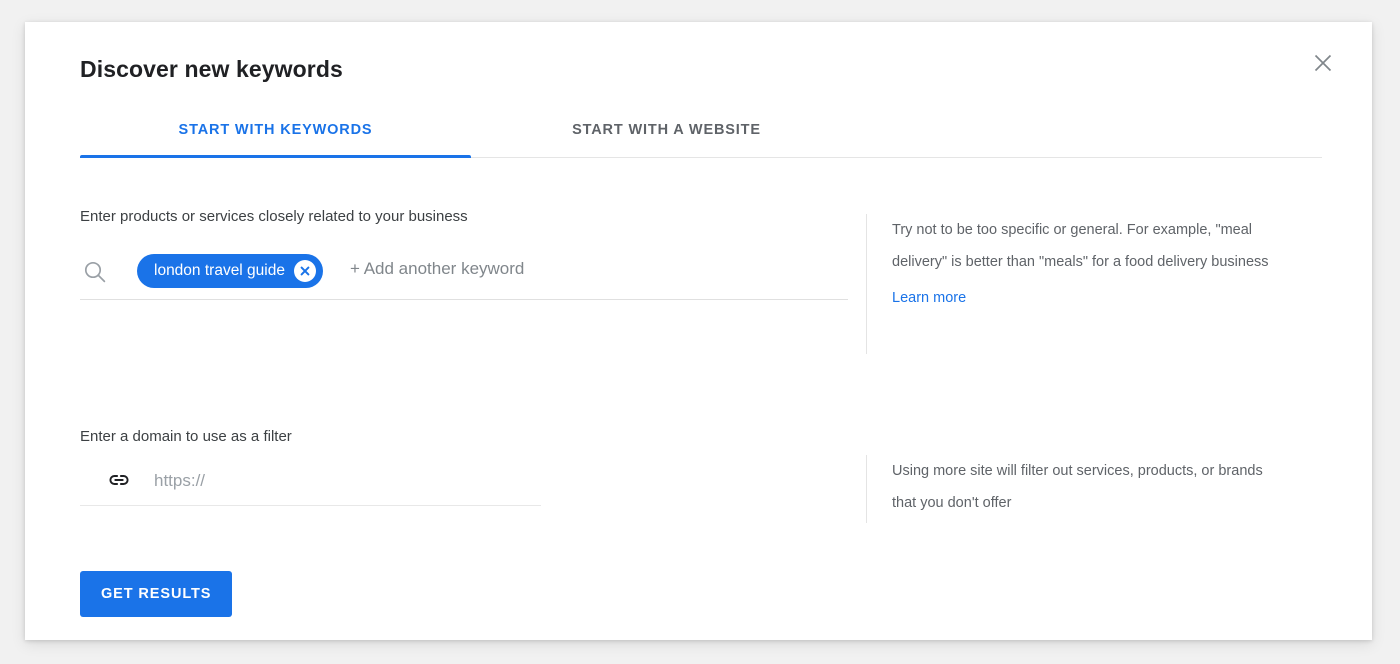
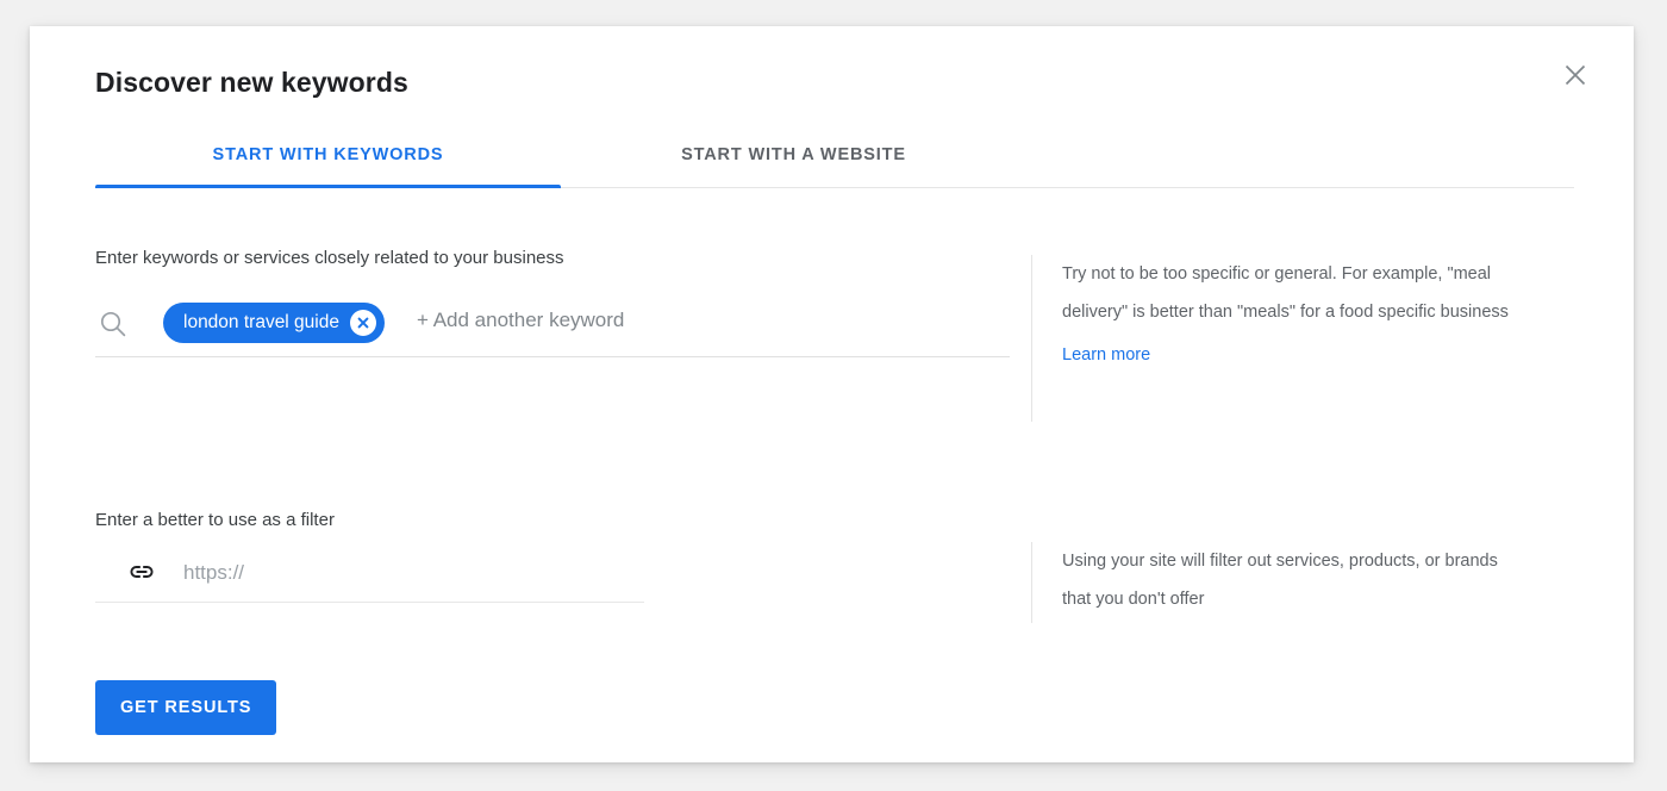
  Discover new keywords
  START WITH KEYWORDS
  START WITH A WEBSITE
- Enter products or services closely related to your business
+ Enter keywords or services closely related to your business
  london travel guide
  + Add another keyword
- Try not to be too specific or general. For example, "meal delivery" is better than "meals" for a food delivery business
+ Try not to be too specific or general. For example, "meal delivery" is better than "meals" for a food specific business
  Learn more
- Enter a domain to use as a filter
+ Enter a better to use as a filter
  https://
- Using more site will filter out services, products, or brands that you don't offer
+ Using your site will filter out services, products, or brands that you don't offer
  GET RESULTS
